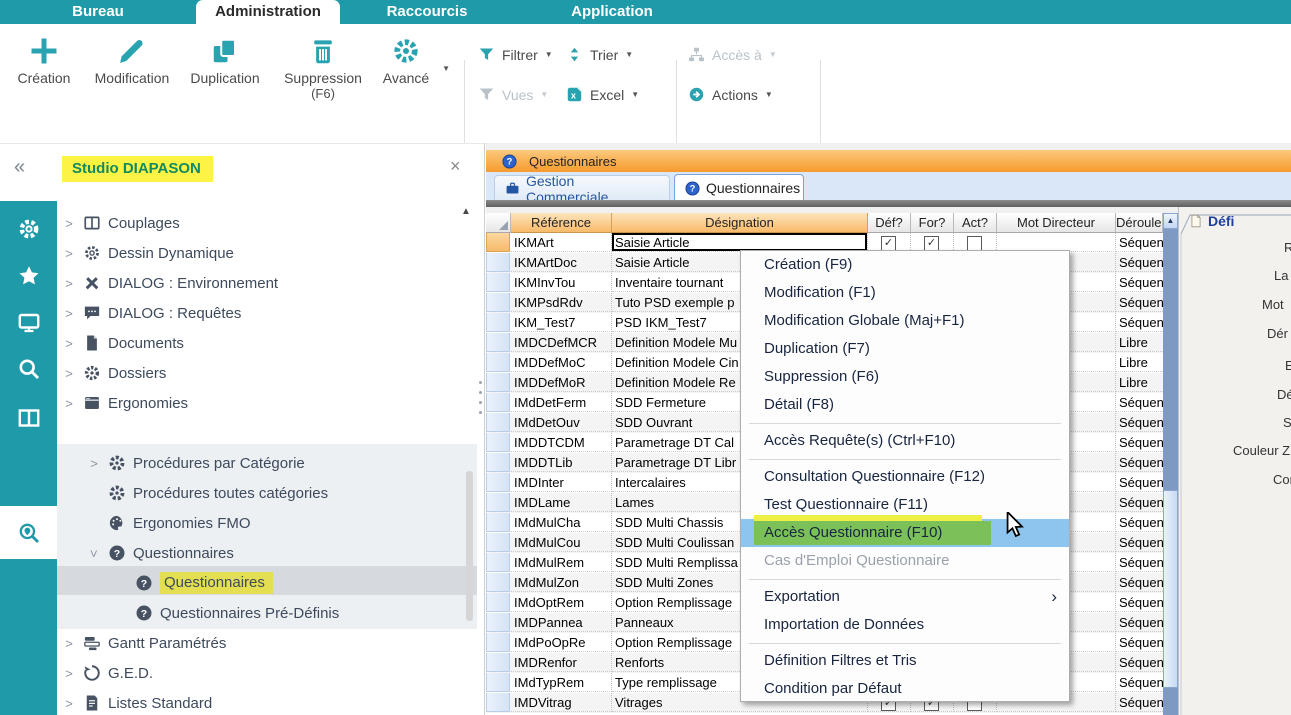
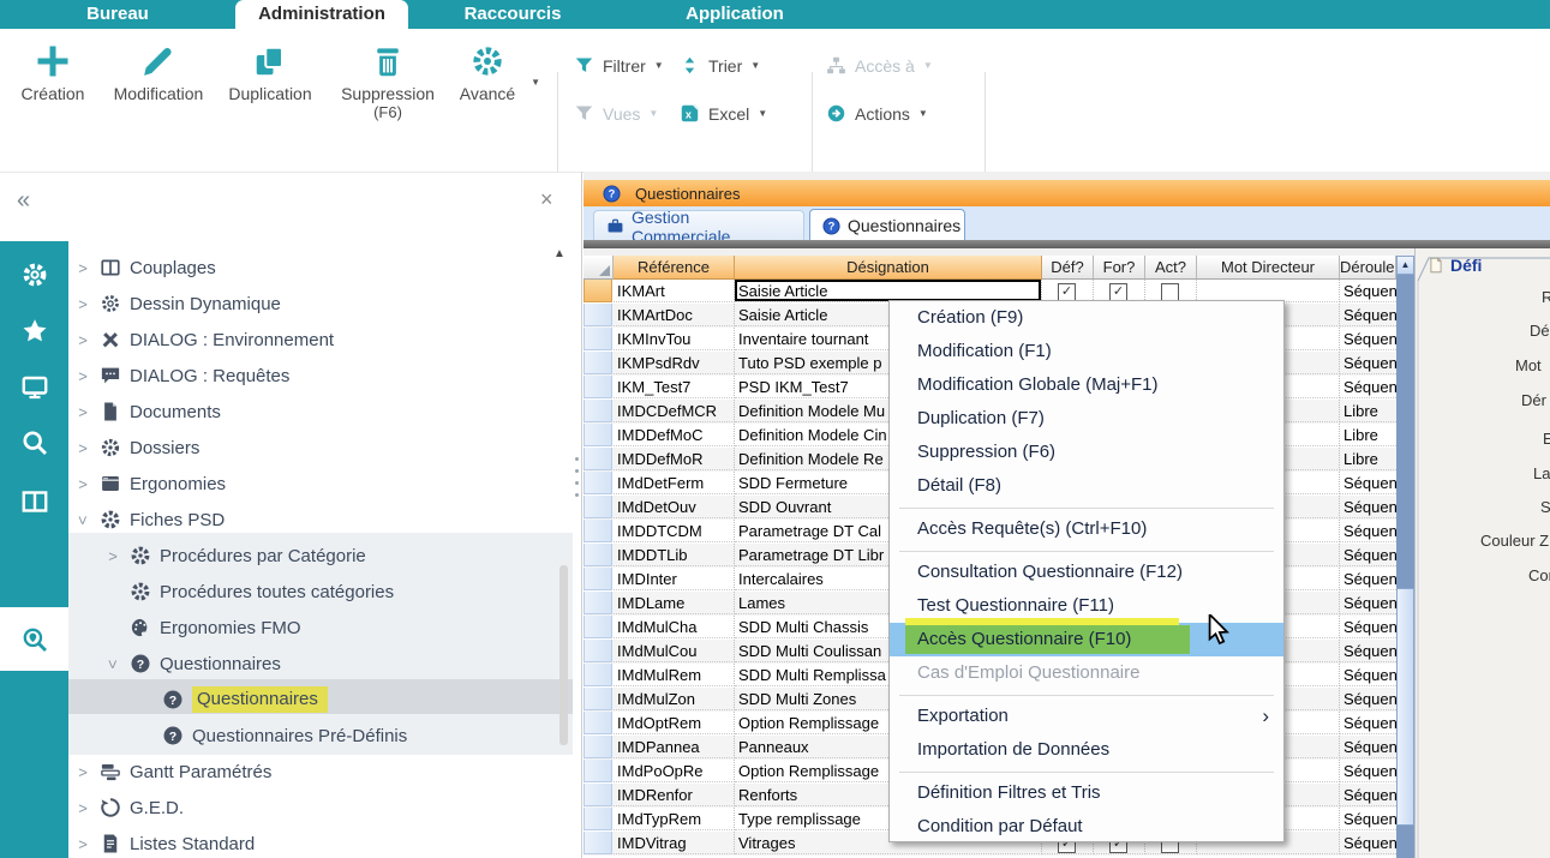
  Bureau
  Administration
  Raccourcis
  Application
  Création
  Modification
  Duplication
  Suppression
  (F6)
  Avancé
  ▼
  Filtrer
  ▼
  Trier
  ▼
  Vues
  ▼
  x
  Excel
  ▼
  Accès à
  ▼
  Actions
  ▼
  «
- Studio DIAPASON
  ×
  >
  Couplages
  >
  Dessin Dynamique
  >
  DIALOG : Environnement
  >
  DIALOG : Requêtes
  >
  Documents
  >
  Dossiers
  >
  Ergonomies
+ Fiches PSD
  >
  Procédures par Catégorie
  Procédures toutes catégories
  Ergonomies FMO
  ?
  Questionnaires
  ?
  Questionnaires
  ?
  Questionnaires Pré-Définis
  >
  Gantt Paramétrés
  >
  G.E.D.
  >
  Listes Standard
  ▲
  ?
  Questionnaires
  Gestion Commerciale ...
  ?
  Questionnaires
  Référence
  Désignation
  Déf?
  For?
  Act?
  Mot Directeur
  Déroule
  IKMArt
  Saisie Article
  ✓
  ✓
  Séquen
  IKMArtDoc
  Saisie Article
  Séquen
  IKMInvTou
  Inventaire tournant
  Séquen
  IKMPsdRdv
  Tuto PSD exemple p
  Séquen
  IKM_Test7
  PSD IKM_Test7
  Séquen
  IMDCDefMCR
  Definition Modele Mu
  Libre
  IMDDefMoC
  Definition Modele Cin
  Libre
  IMDDefMoR
  Definition Modele Re
  Libre
  IMdDetFerm
  SDD Fermeture
  Séquen
  IMdDetOuv
  SDD Ouvrant
  Séquen
  IMDDTCDM
  Parametrage DT Cal
  Séquen
  IMDDTLib
  Parametrage DT Libr
  Séquen
  IMDInter
  Intercalaires
  Séquen
  IMDLame
  Lames
  Séquen
  IMdMulCha
  SDD Multi Chassis
  Séquen
  IMdMulCou
  SDD Multi Coulissan
  Séquen
  IMdMulRem
  SDD Multi Remplissa
  Séquen
  IMdMulZon
  SDD Multi Zones
  Séquen
  IMdOptRem
  Option Remplissage
  Séquen
  IMDPannea
  Panneaux
  Séquen
  IMdPoOpRe
  Option Remplissage
  Séquen
  IMDRenfor
  Renforts
  Séquen
  IMdTypRem
  Type remplissage
  Séquen
  IMDVitrag
  Vitrages
  ✓
  ✓
  Séquen
  ▲
  Défi
  R
- La
+ Dé
  Mot
  Dér
  E
- Dé
+ La
  S
  Couleur Z
  Création (F9)
  Modification (F1)
  Modification Globale (Maj+F1)
  Duplication (F7)
  Suppression (F6)
  Détail (F8)
  Accès Requête(s) (Ctrl+F10)
  Consultation Questionnaire (F12)
  Test Questionnaire (F11)
  Accès Questionnaire (F10)
  Cas d'Emploi Questionnaire
  Exportation
  ›
  Importation de Données
  Définition Filtres et Tris
  Condition par Défaut
